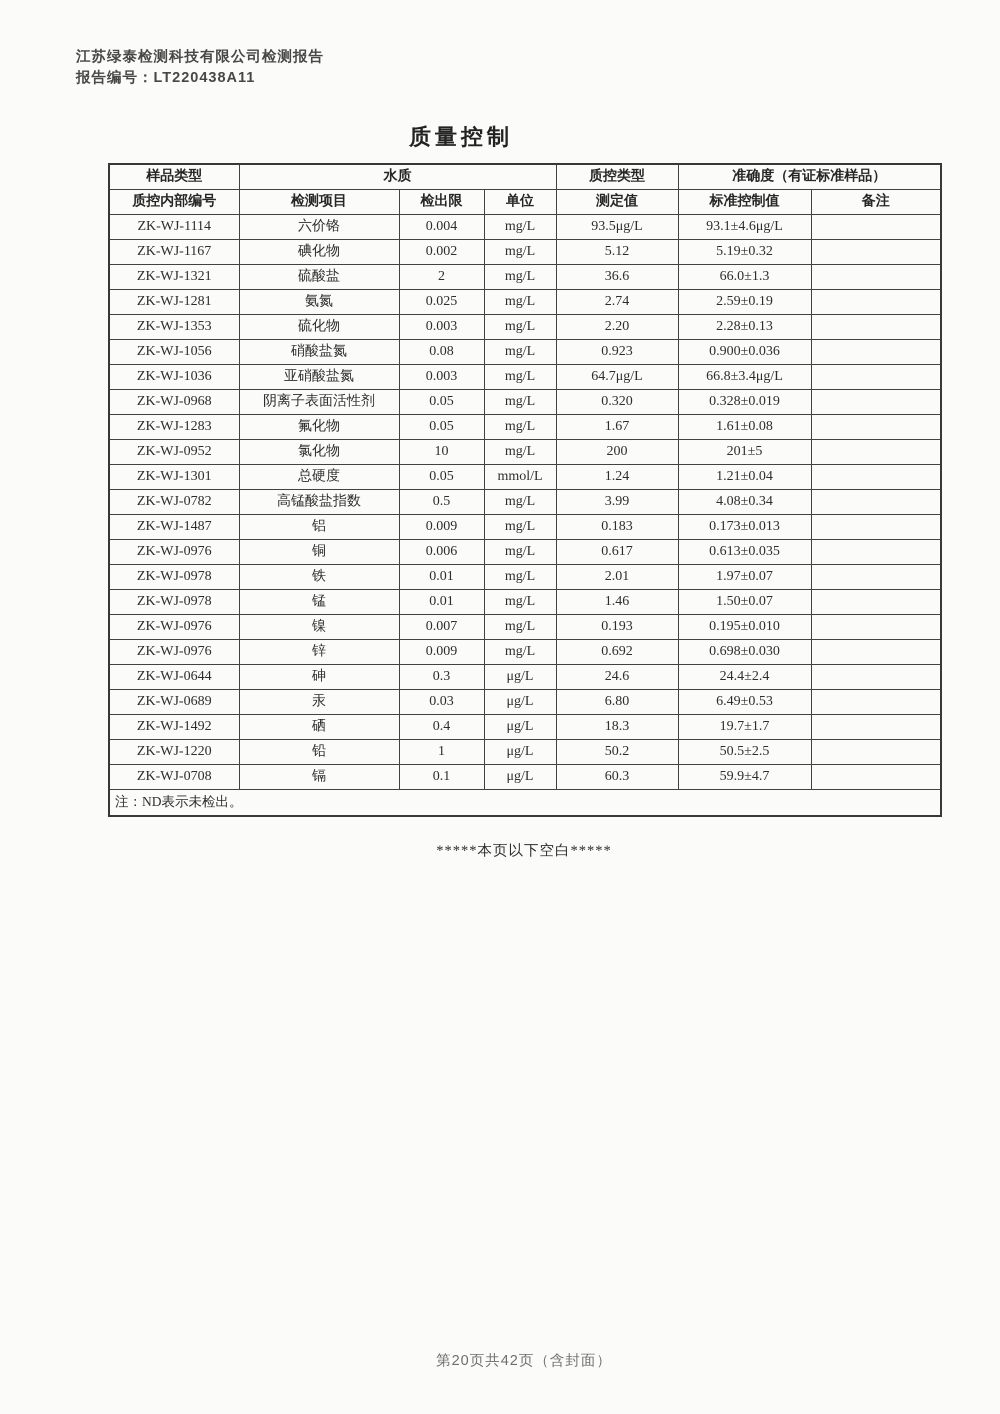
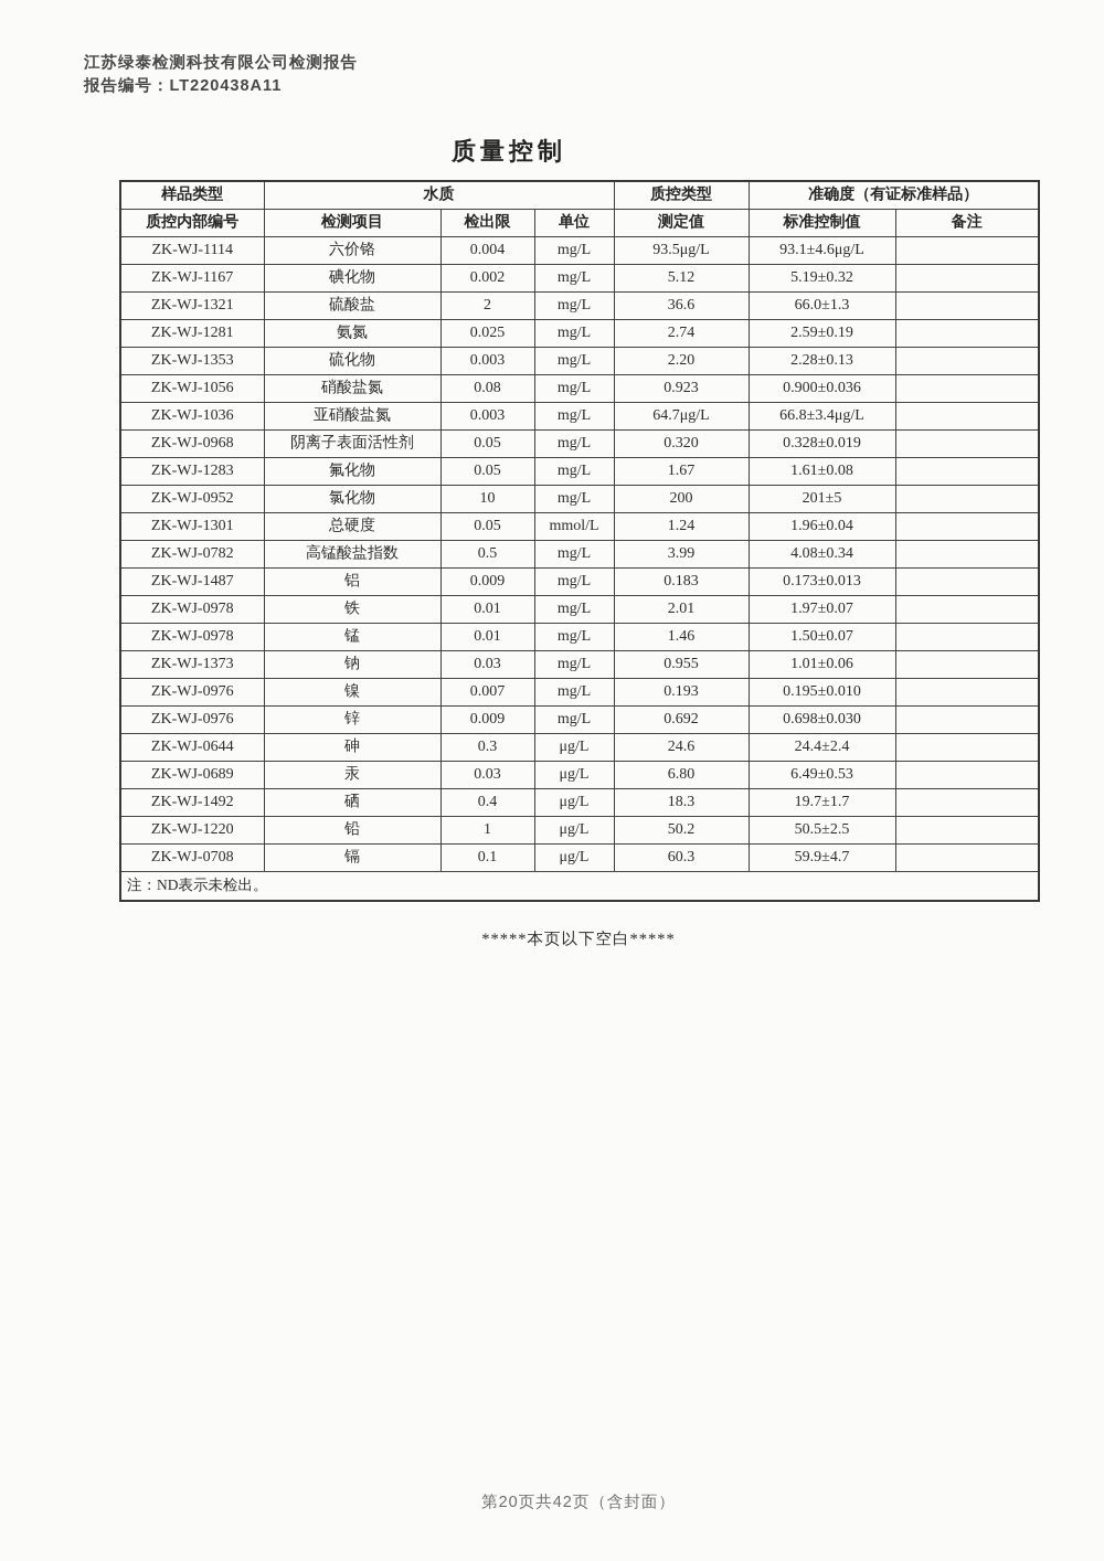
  江苏绿泰检测科技有限公司检测报告
  报告编号：LT220438A11
  质量控制
  样品类型	水质	质控类型	准确度（有证标准样品）
  质控内部编号	检测项目	检出限	单位	测定值	标准控制值	备注
  ZK-WJ-1114	六价铬	0.004	mg/L	93.5μg/L	93.1±4.6μg/L
  ZK-WJ-1167	碘化物	0.002	mg/L	5.12	5.19±0.32
  ZK-WJ-1321	硫酸盐	2	mg/L	36.6	66.0±1.3
  ZK-WJ-1281	氨氮	0.025	mg/L	2.74	2.59±0.19
  ZK-WJ-1353	硫化物	0.003	mg/L	2.20	2.28±0.13
  ZK-WJ-1056	硝酸盐氮	0.08	mg/L	0.923	0.900±0.036
  ZK-WJ-1036	亚硝酸盐氮	0.003	mg/L	64.7μg/L	66.8±3.4μg/L
  ZK-WJ-0968	阴离子表面活性剂	0.05	mg/L	0.320	0.328±0.019
  ZK-WJ-1283	氟化物	0.05	mg/L	1.67	1.61±0.08
  ZK-WJ-0952	氯化物	10	mg/L	200	201±5
- ZK-WJ-1301	总硬度	0.05	mmol/L	1.24	1.21±0.04
+ ZK-WJ-1301	总硬度	0.05	mmol/L	1.24	1.96±0.04
  ZK-WJ-0782	高锰酸盐指数	0.5	mg/L	3.99	4.08±0.34
  ZK-WJ-1487	铝	0.009	mg/L	0.183	0.173±0.013
- ZK-WJ-0976	铜	0.006	mg/L	0.617	0.613±0.035
  ZK-WJ-0978	铁	0.01	mg/L	2.01	1.97±0.07
  ZK-WJ-0978	锰	0.01	mg/L	1.46	1.50±0.07
+ ZK-WJ-1373	钠	0.03	mg/L	0.955	1.01±0.06
  ZK-WJ-0976	镍	0.007	mg/L	0.193	0.195±0.010
  ZK-WJ-0976	锌	0.009	mg/L	0.692	0.698±0.030
  ZK-WJ-0644	砷	0.3	μg/L	24.6	24.4±2.4
  ZK-WJ-0689	汞	0.03	μg/L	6.80	6.49±0.53
  ZK-WJ-1492	硒	0.4	μg/L	18.3	19.7±1.7
  ZK-WJ-1220	铅	1	μg/L	50.2	50.5±2.5
  ZK-WJ-0708	镉	0.1	μg/L	60.3	59.9±4.7
  注：ND表示未检出。
  *****本页以下空白*****
  第20页共42页（含封面）
